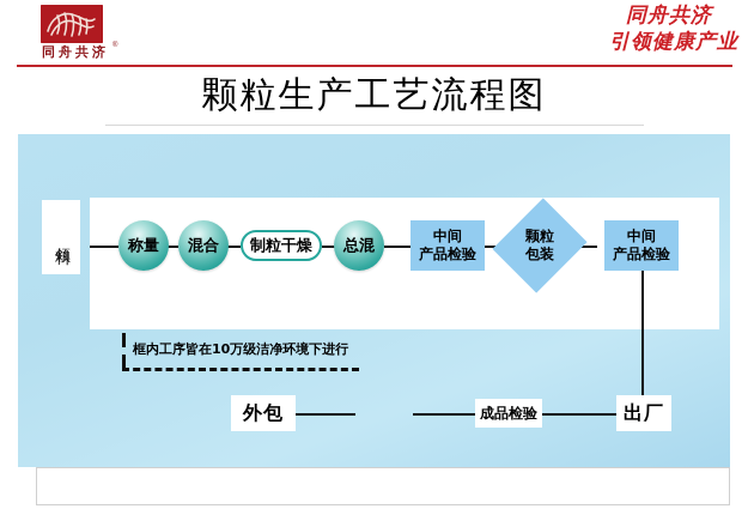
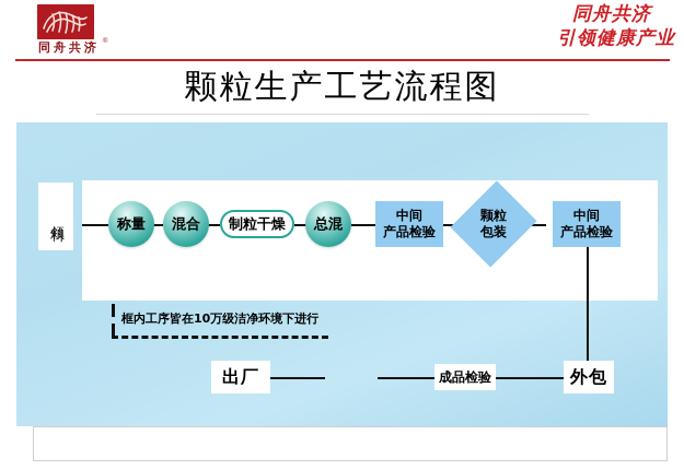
  同舟共济
  同舟共济
  引领健康产业
  颗粒生产工艺流程图
  称量
  混合
  制粒干燥
  总混
  中间
  产品检验
  颗粒
  包装
  中间
  产品检验
  框内工序皆在10万级洁净环境下进行
- 外包
+ 出厂
  成品检验
- 出厂
+ 外包
